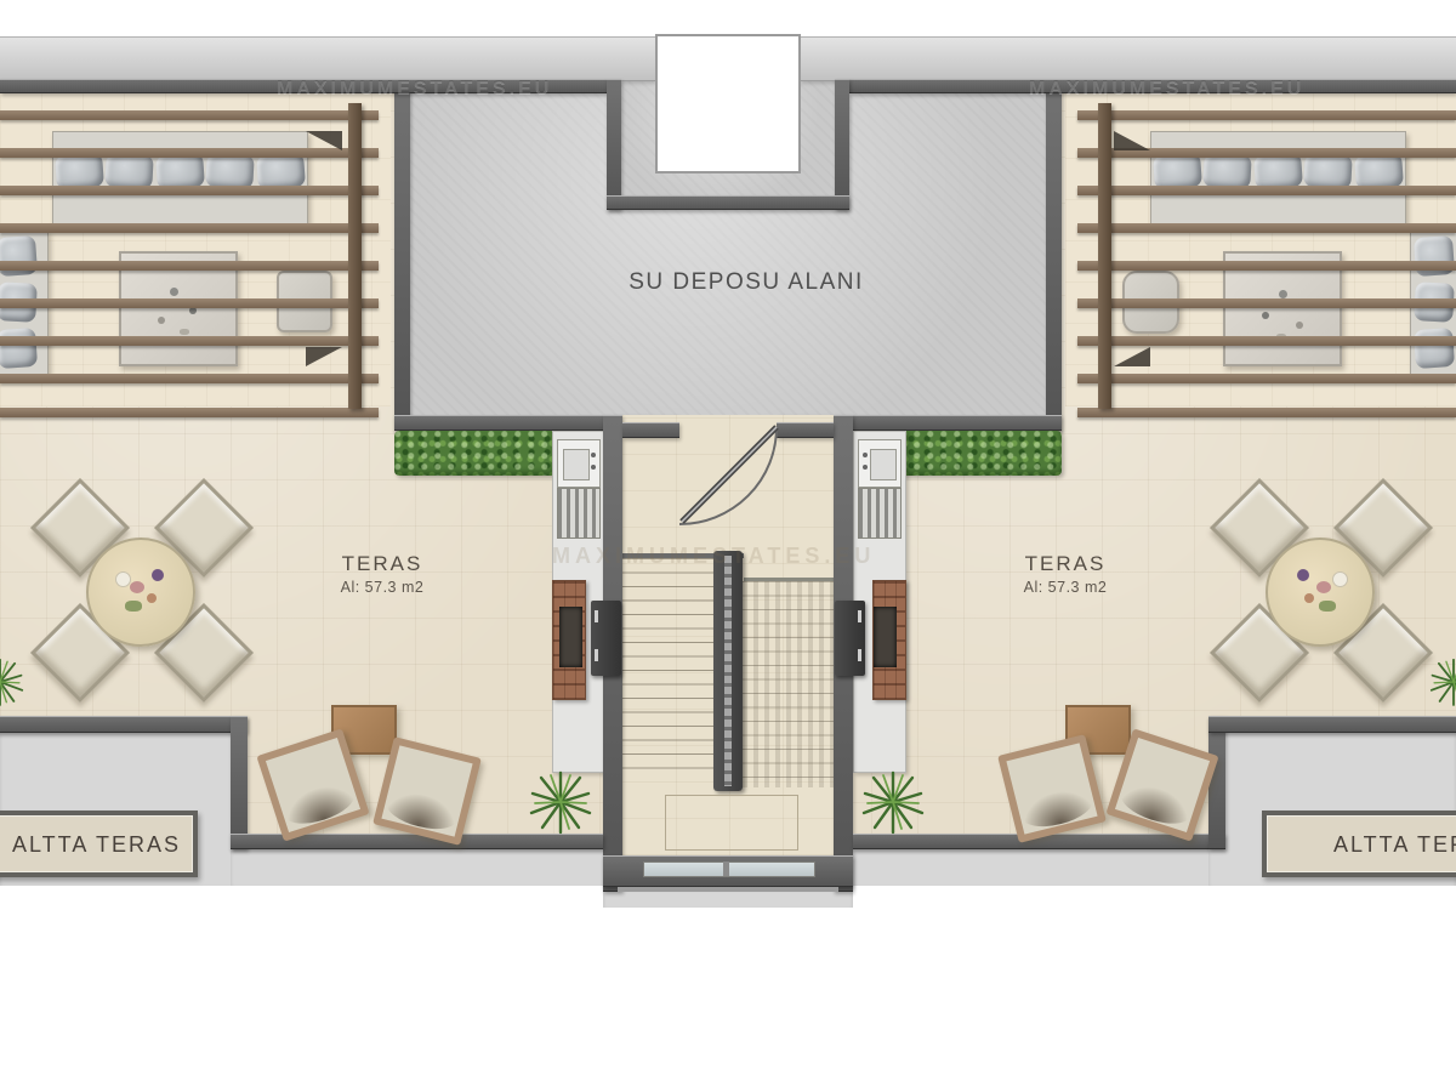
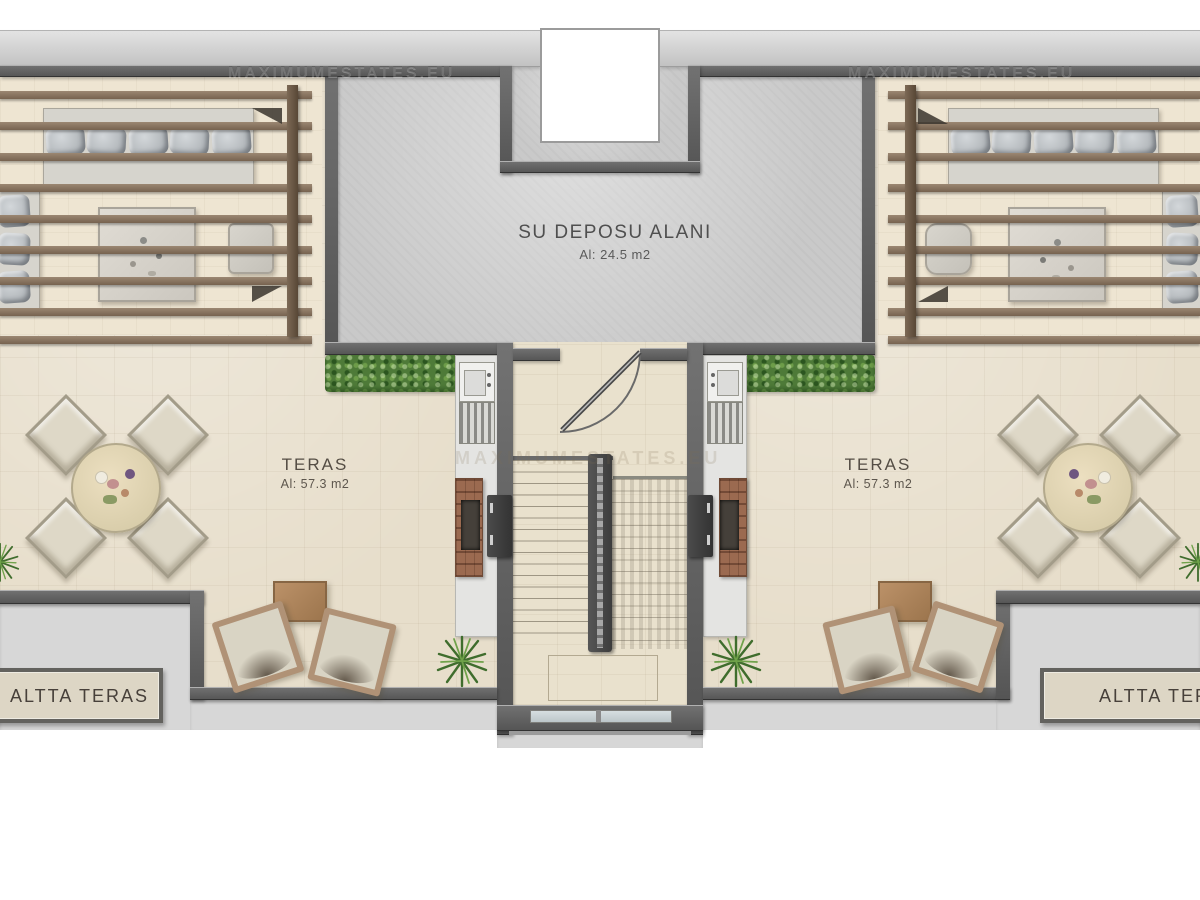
  ALTTA TERAS
  ALTTA TE
  SU DEPOSU ALANI
+ Al: 24.5 m2
  TERAS
  Al: 57.3 m2
  TERAS
  Al: 57.3 m2
  MAXIMUMESTATES.EU
  MAXIMUMESTATES.EU
  MAXIMUMESTATES.EU
